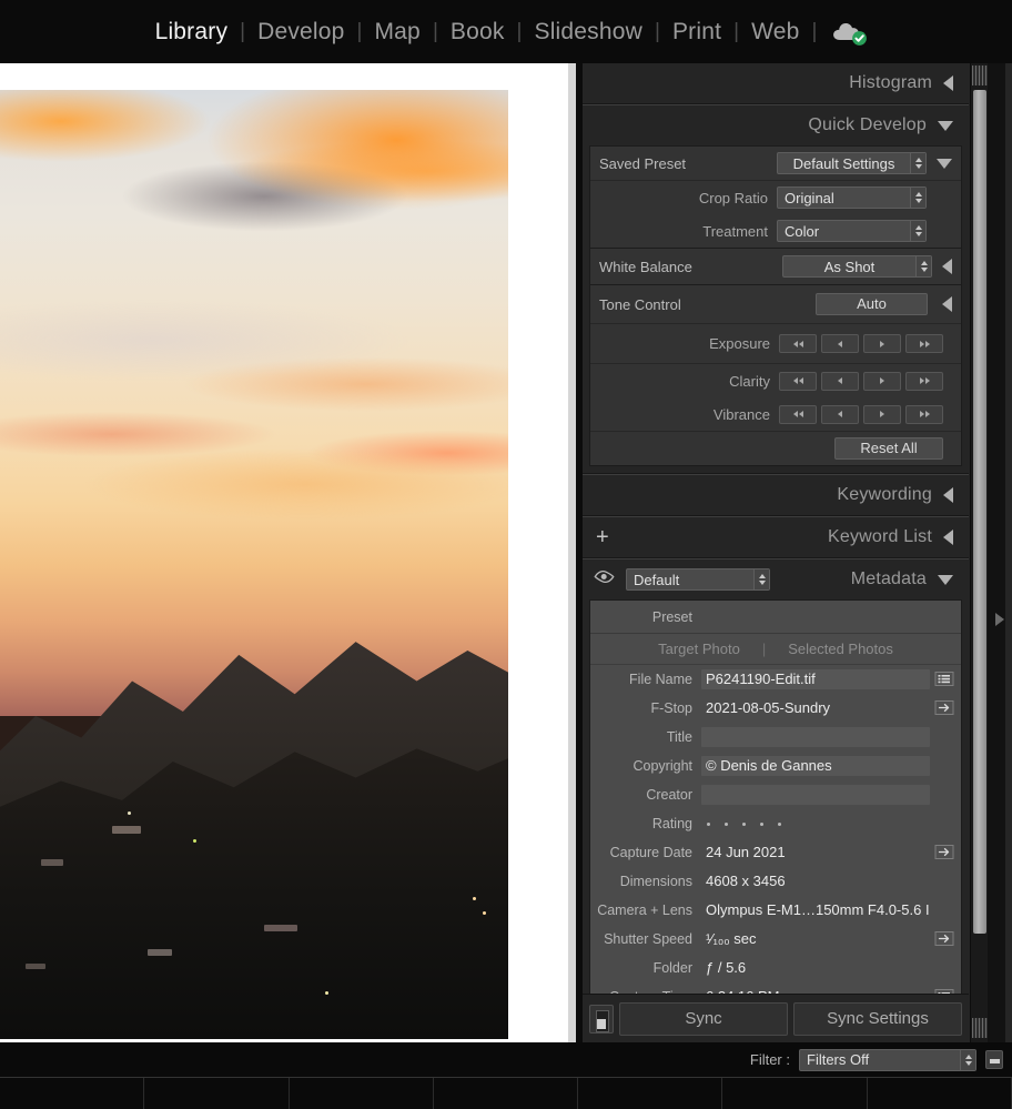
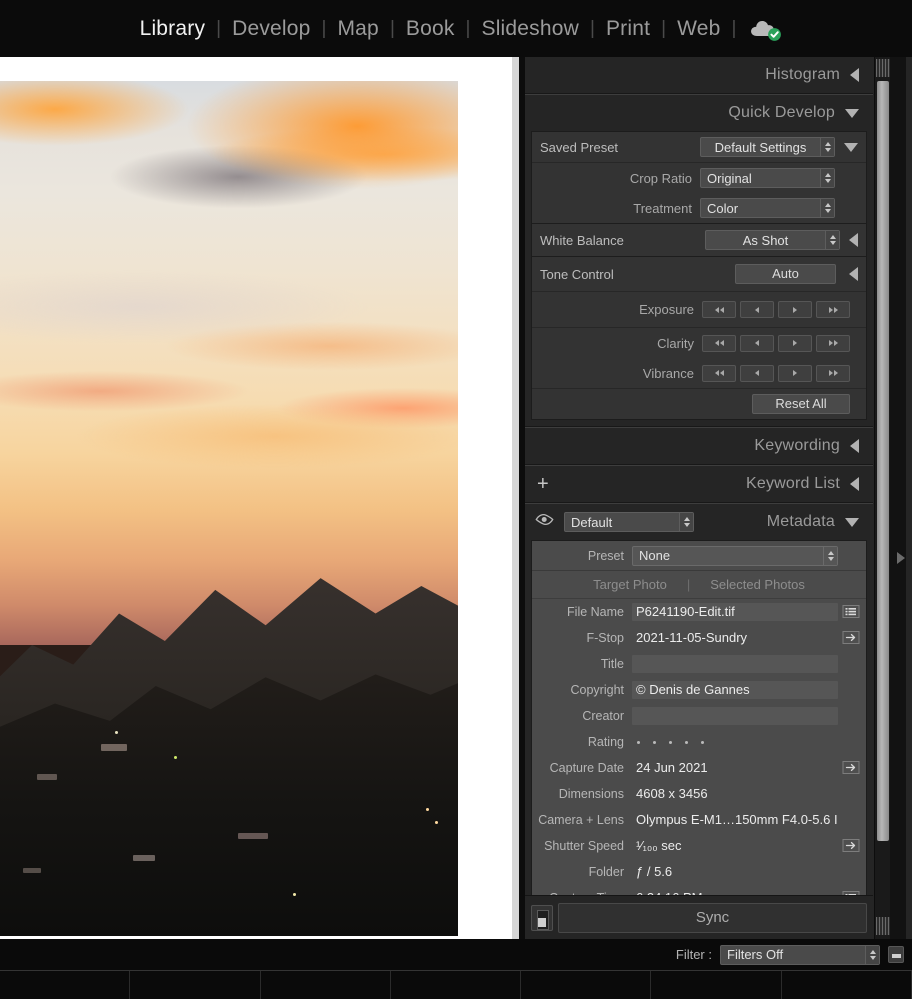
  Library
  |
  Develop
  |
  Map
  |
  Book
  |
  Slideshow
  |
  Print
  |
  Web
  |
  Histogram
  Quick Develop
  Saved Preset
  Default Settings
  Crop Ratio
  Original
  Treatment
  Color
  White Balance
  As Shot
  Tone Control
  Auto
  Exposure
  Clarity
  Vibrance
  Reset All
  Keywording
  +
  Keyword List
  Default
  Metadata
  Preset
+ None
  Target Photo
  |
  Selected Photos
  File Name
  P6241190-Edit.tif
  F-Stop
- 2021-08-05-Sundry
+ 2021-11-05-Sundry
  Title
  Copyright
  © Denis de Gannes
  Creator
  Rating
  Capture Date
  24 Jun 2021
  Dimensions
  4608 x 3456
  Camera + Lens
  Olympus E-M1…150mm F4.0-5.6 I
  Shutter Speed
  ¹⁄₁₀₀ sec
  Folder
  ƒ / 5.6
  Sync
- Sync Settings
  Filter :
  Filters Off
